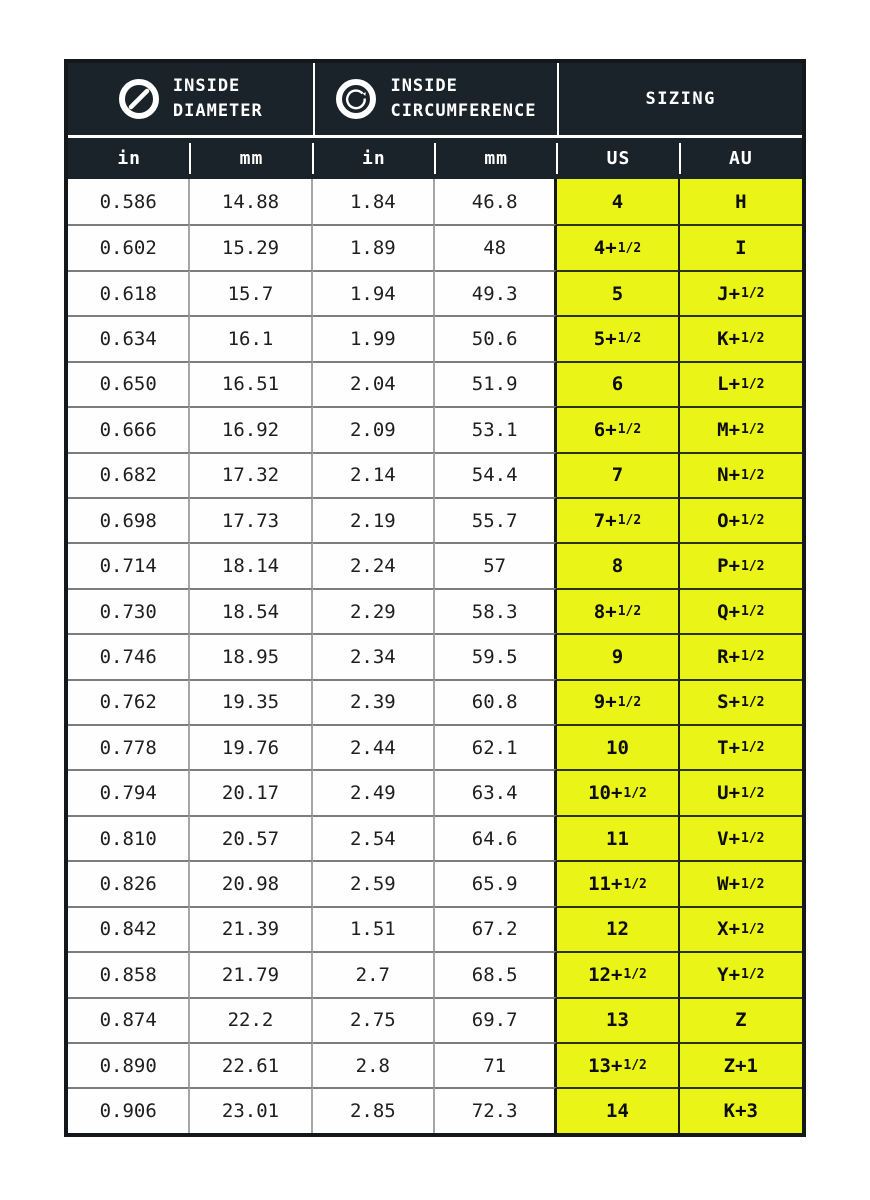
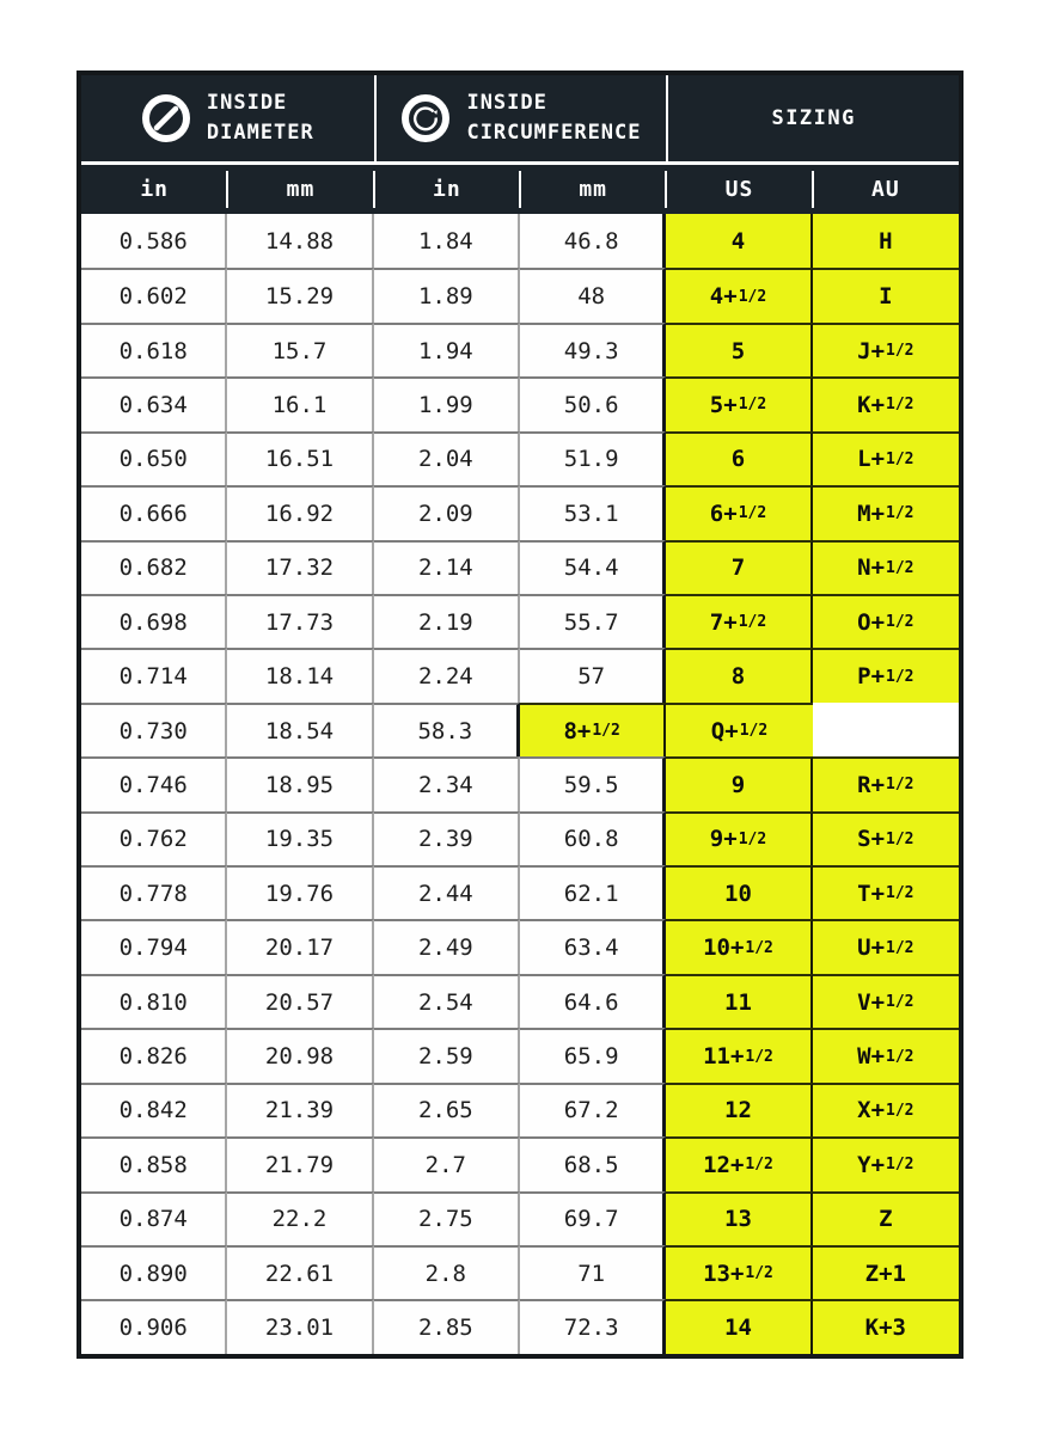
  INSIDE
  DIAMETER
  INSIDE
  CIRCUMFERENCE
  SIZING
  in
  mm
  in
  mm
  US
  AU
  0.586
  14.88
  1.84
  46.8
  4
  H
  0.602
  15.29
  1.89
  48
  4+
  1/2
  I
  0.618
  15.7
  1.94
  49.3
  5
  J+
  1/2
  0.634
  16.1
  1.99
  50.6
  5+
  1/2
  K+
  1/2
  0.650
  16.51
  2.04
  51.9
  6
  L+
  1/2
  0.666
  16.92
  2.09
  53.1
  6+
  1/2
  M+
  1/2
  0.682
  17.32
  2.14
  54.4
  7
  N+
  1/2
  0.698
  17.73
  2.19
  55.7
  7+
  1/2
  O+
  1/2
  0.714
  18.14
  2.24
  57
  8
  P+
  1/2
  0.730
  18.54
- 2.29
  58.3
  8+
  1/2
  Q+
  1/2
  0.746
  18.95
  2.34
  59.5
  9
  R+
  1/2
  0.762
  19.35
  2.39
  60.8
  9+
  1/2
  S+
  1/2
  0.778
  19.76
  2.44
  62.1
  10
  T+
  1/2
  0.794
  20.17
  2.49
  63.4
  10+
  1/2
  U+
  1/2
  0.810
  20.57
  2.54
  64.6
  11
  V+
  1/2
  0.826
  20.98
  2.59
  65.9
  11+
  1/2
  W+
  1/2
  0.842
  21.39
- 1.51
+ 2.65
  67.2
  12
  X+
  1/2
  0.858
  21.79
  2.7
  68.5
  12+
  1/2
  Y+
  1/2
  0.874
  22.2
  2.75
  69.7
  13
  Z
  0.890
  22.61
  2.8
  71
  13+
  1/2
  Z+1
  0.906
  23.01
  2.85
  72.3
  14
  K+3
